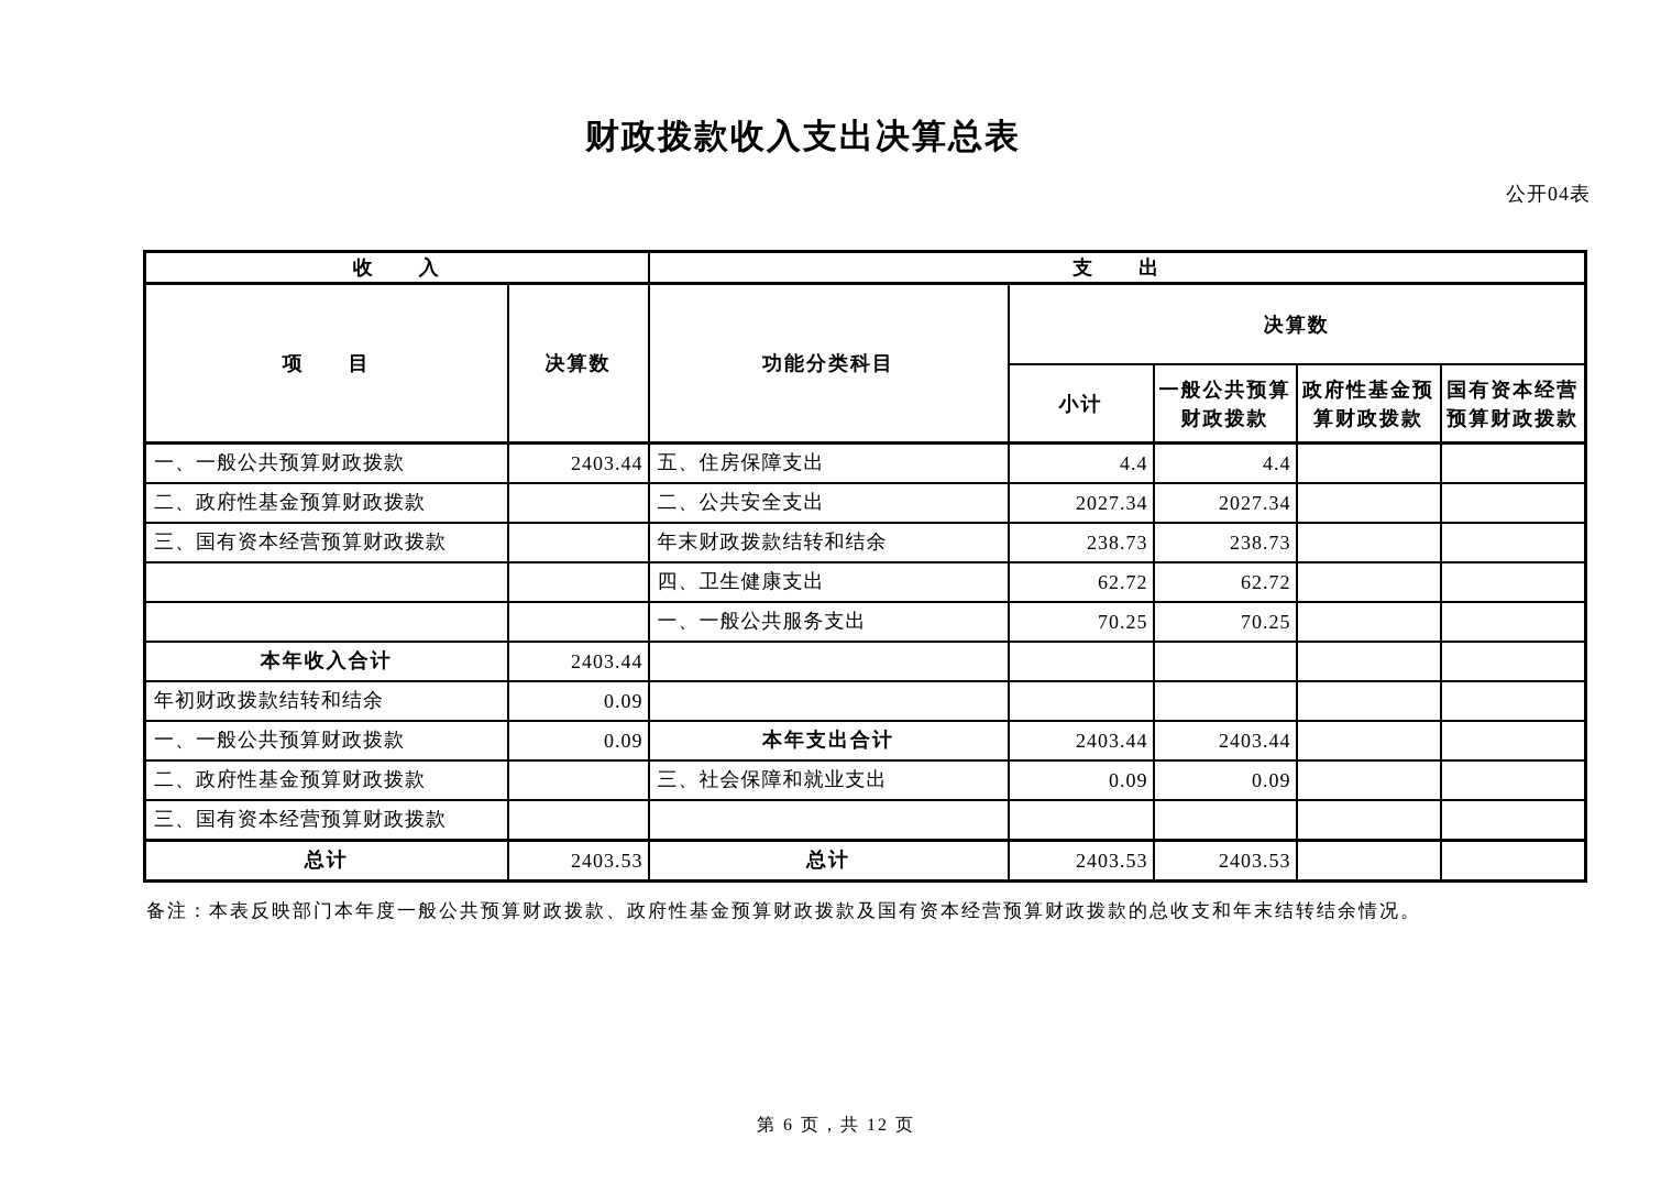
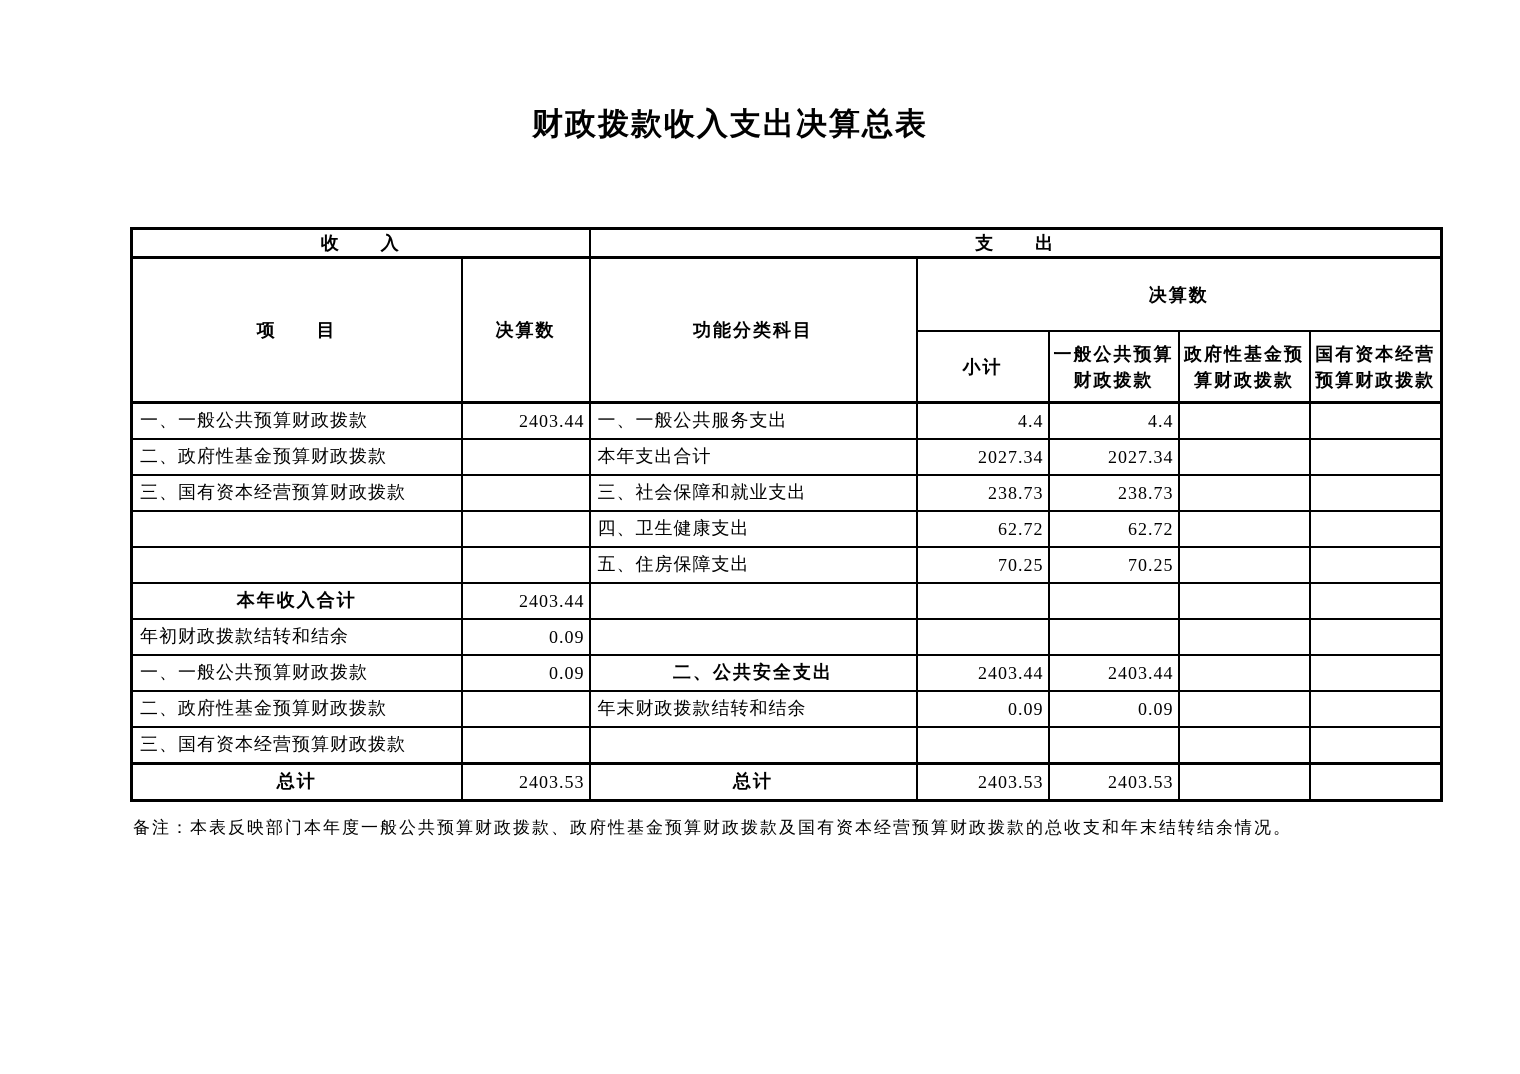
  财政拨款收入支出决算总表
- 公开04表
  收 入	支 出
  项 目	决算数	功能分类科目	决算数
  小计	一般公共预算财政拨款	政府性基金预算财政拨款	国有资本经营预算财政拨款
- 一、一般公共预算财政拨款	2403.44	五、住房保障支出	4.4	4.4
+ 一、一般公共预算财政拨款	2403.44	一、一般公共服务支出	4.4	4.4
- 二、政府性基金预算财政拨款		二、公共安全支出	2027.34	2027.34
+ 二、政府性基金预算财政拨款		本年支出合计	2027.34	2027.34
- 三、国有资本经营预算财政拨款		年末财政拨款结转和结余	238.73	238.73
+ 三、国有资本经营预算财政拨款		三、社会保障和就业支出	238.73	238.73
  		四、卫生健康支出	62.72	62.72
- 		一、一般公共服务支出	70.25	70.25
+ 		五、住房保障支出	70.25	70.25
  本年收入合计	2403.44
  年初财政拨款结转和结余	0.09
- 一、一般公共预算财政拨款	0.09	本年支出合计	2403.44	2403.44
+ 一、一般公共预算财政拨款	0.09	二、公共安全支出	2403.44	2403.44
- 二、政府性基金预算财政拨款		三、社会保障和就业支出	0.09	0.09
+ 二、政府性基金预算财政拨款		年末财政拨款结转和结余	0.09	0.09
  三、国有资本经营预算财政拨款
  总计	2403.53	总计	2403.53	2403.53
  备注：本表反映部门本年度一般公共预算财政拨款、政府性基金预算财政拨款及国有资本经营预算财政拨款的总收支和年末结转结余情况。
- 第 6 页，共 12 页
